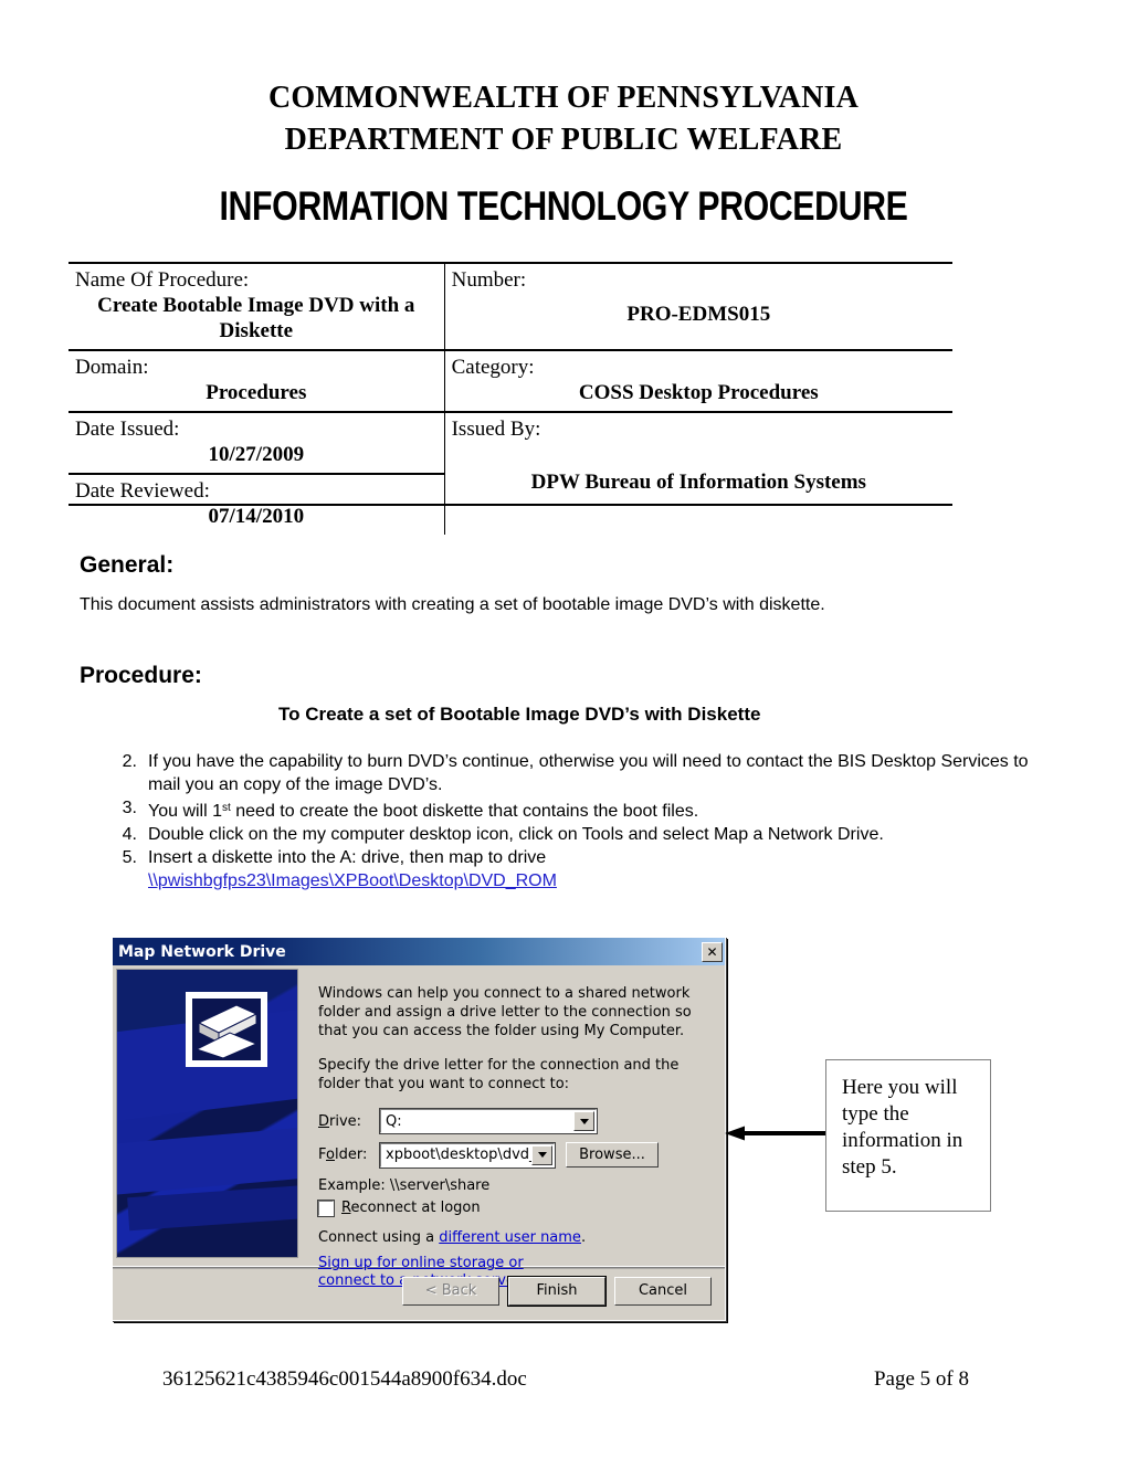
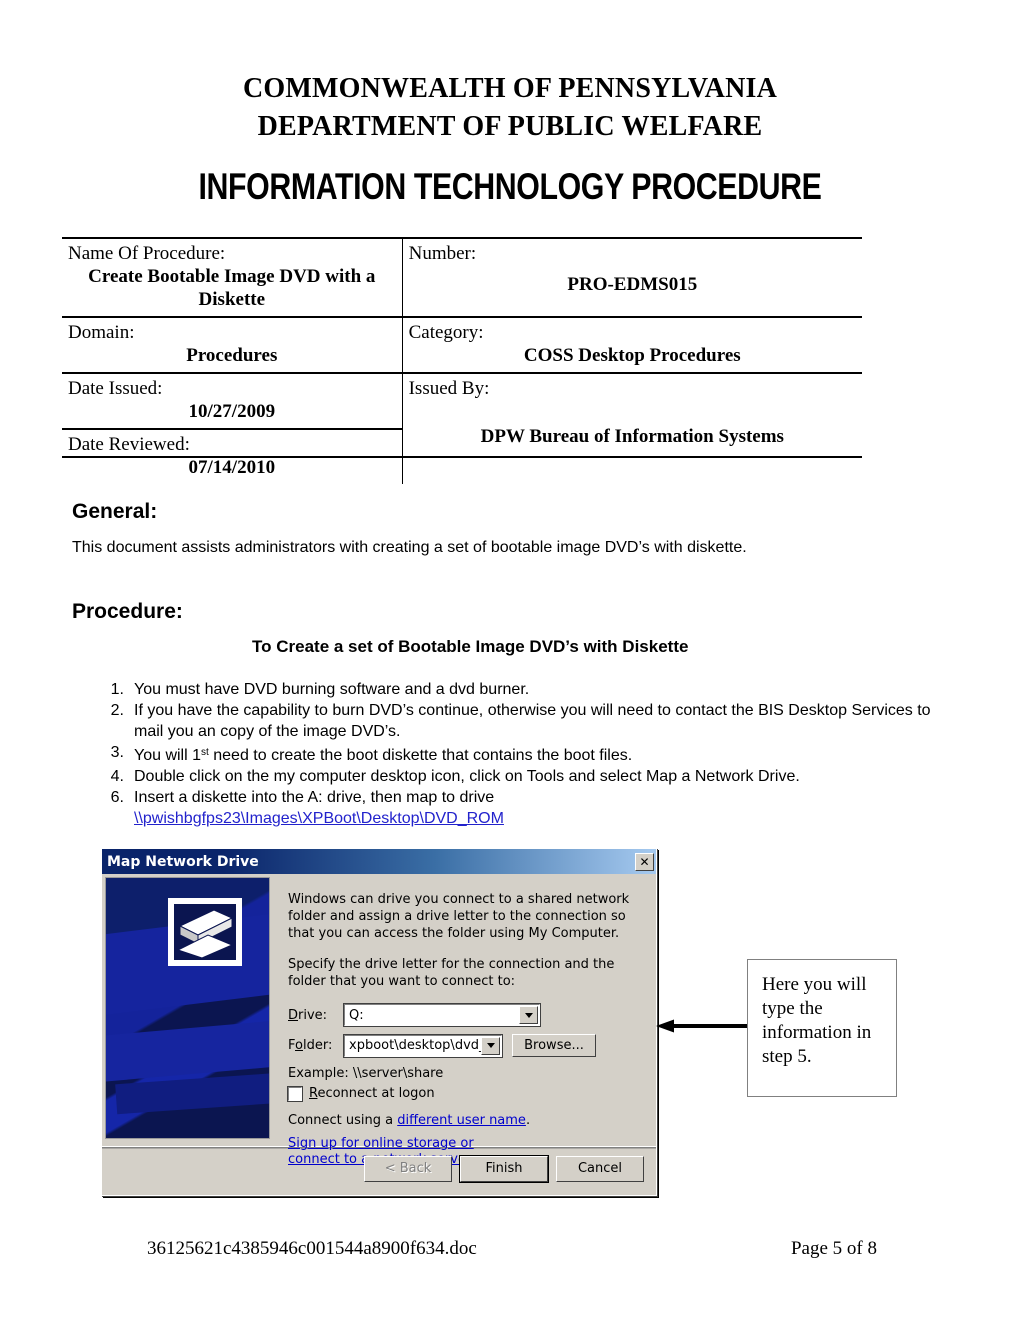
  COMMONWEALTH OF PENNSYLVANIA
  DEPARTMENT OF PUBLIC WELFARE
  INFORMATION TECHNOLOGY PROCEDURE
  Name Of Procedure: Create Bootable Image DVD with a Diskette	Number: PRO-EDMS015
  Domain: Procedures	Category: COSS Desktop Procedures
  Date Issued: 10/27/2009	Issued By: DPW Bureau of Information Systems
  Date Reviewed: 07/14/2010
  General:
  This document assists administrators with creating a set of bootable image DVD’s with diskette.
  Procedure:
  To Create a set of Bootable Image DVD’s with Diskette
+ 1.
+ You must have DVD burning software and a dvd burner.
  2.
  If you have the capability to burn DVD’s continue, otherwise you will need to contact the BIS Desktop Services to mail you an copy of the image DVD’s.
  3.
  You will 1st need to create the boot diskette that contains the boot files.
  4.
  Double click on the my computer desktop icon, click on Tools and select Map a Network Drive.
- 5.
+ 6.
  Insert a diskette into the A: drive, then map to drive
  \\pwishbgfps23\Images\XPBoot\Desktop\DVD_ROM
  Map Network Drive
  ✕
- Windows can help you connect to a shared network folder and assign a drive letter to the connection so that you can access the folder using My Computer.
+ Windows can drive you connect to a shared network folder and assign a drive letter to the connection so that you can access the folder using My Computer.
  Specify the drive letter for the connection and the folder that you want to connect to:
  Drive:
  Q:
  Folder:
  xpboot\desktop\dvd
  Browse...
  Example: \\server\share
  Reconnect at logon
  Connect using a different user name.
  Sign up for online storage or connect tov
  < Back
  Finish
  Cancel
  Here you will type the information in step 5.
  36125621c4385946c001544a8900f634.doc
  Page 5 of 8
